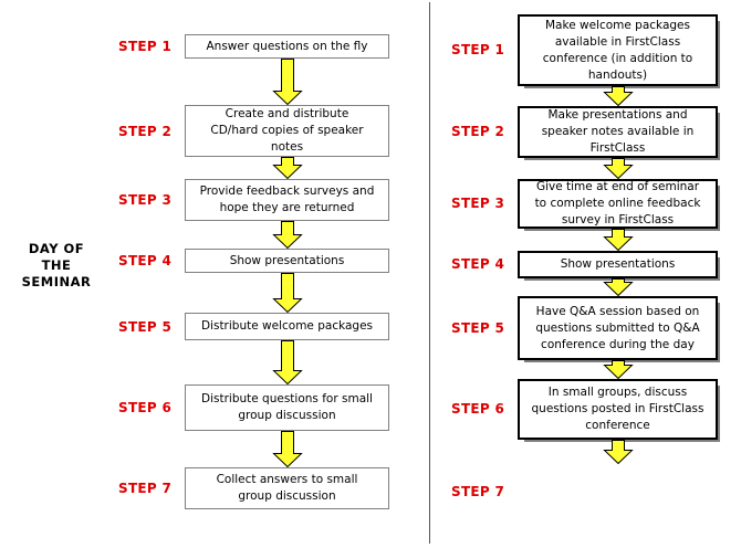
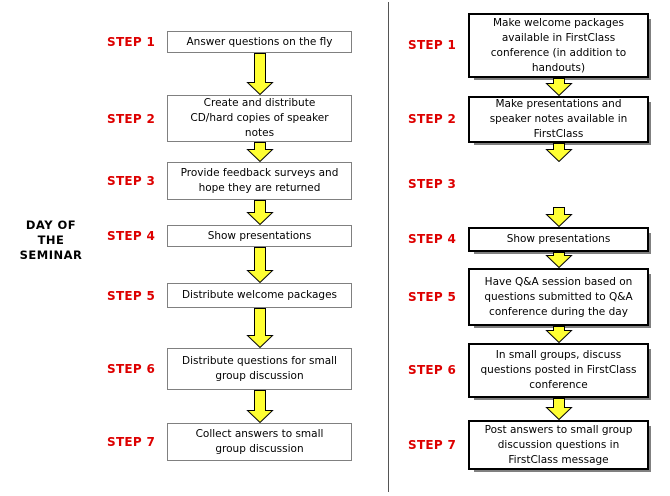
  DAY OF
  THE
  SEMINAR
  STEP 1
  STEP 2
  STEP 3
  STEP 4
  STEP 5
  STEP 6
  STEP 7
  Answer questions on the fly
  Create and distribute
  CD/hard copies of speaker
  notes
  Provide feedback surveys and
  hope they are returned
  Show presentations
  Distribute welcome packages
  Distribute questions for small
  group discussion
  Collect answers to small
  group discussion
  STEP 1
  STEP 2
  STEP 3
  STEP 4
  STEP 5
  STEP 6
  STEP 7
  Make welcome packages
  available in FirstClass
  conference (in addition to
  handouts)
  Make presentations and
  speaker notes available in
  FirstClass
- Give time at end of seminar
- to complete online feedback
- survey in FirstClass
  Show presentations
  Have Q&A session based on
  questions submitted to Q&A
  conference during the day
  In small groups, discuss
  questions posted in FirstClass
  conference
+ Post answers to small group
+ discussion questions in
+ FirstClass message
